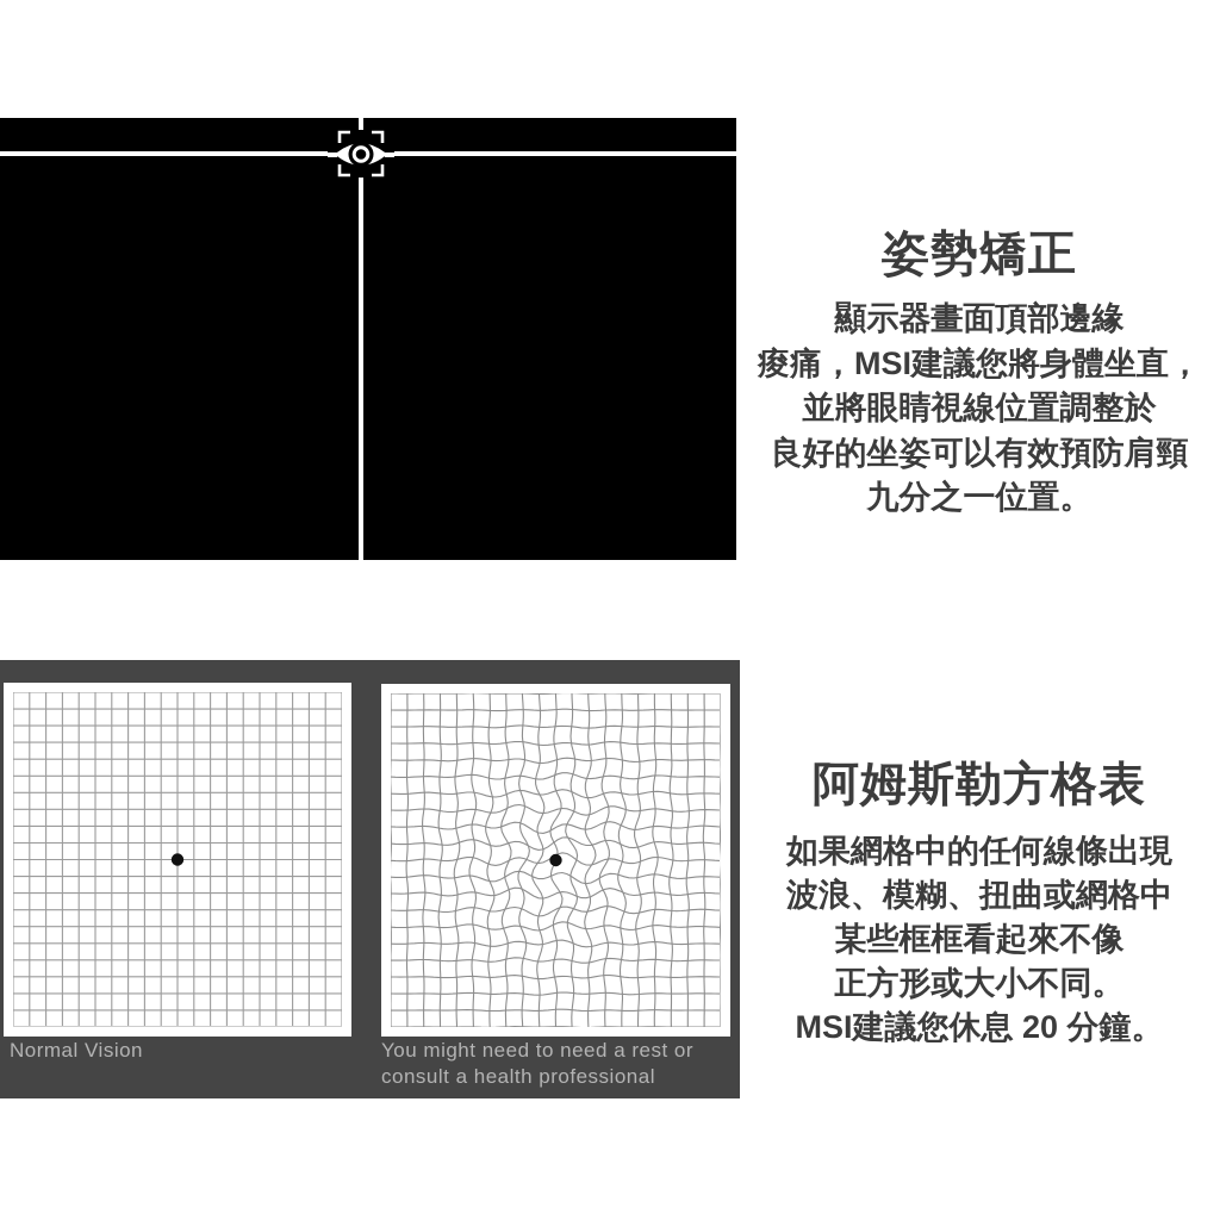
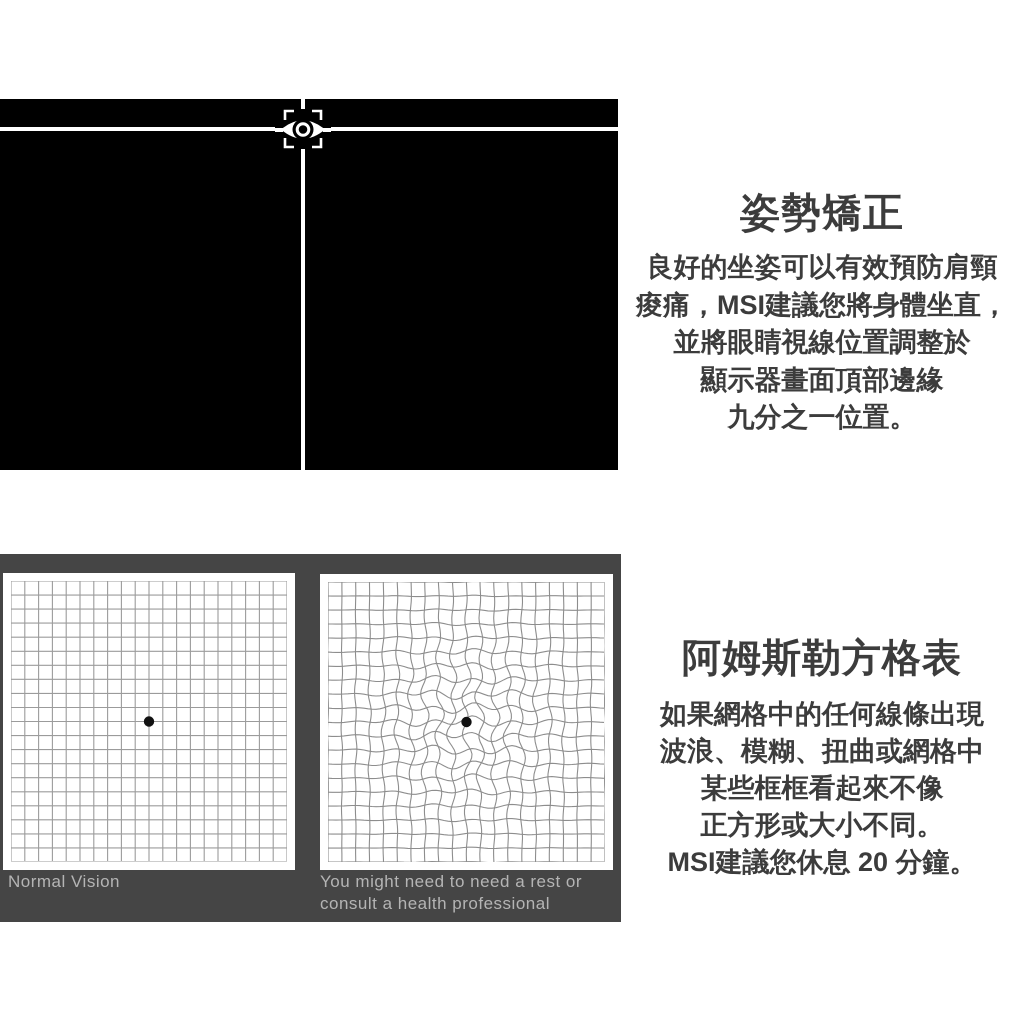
  姿勢矯正
- 顯示器畫面頂部邊緣
+ 良好的坐姿可以有效預防肩頸
  痠痛，MSI建議您將身體坐直，
  並將眼睛視線位置調整於
- 良好的坐姿可以有效預防肩頸
+ 顯示器畫面頂部邊緣
  九分之一位置。
  Normal Vision
  You might need to need a rest or
  consult a health professional
  阿姆斯勒方格表
  如果網格中的任何線條出現
  波浪、模糊、扭曲或網格中
  某些框框看起來不像
  正方形或大小不同。
  MSI建議您休息 20 分鐘。
